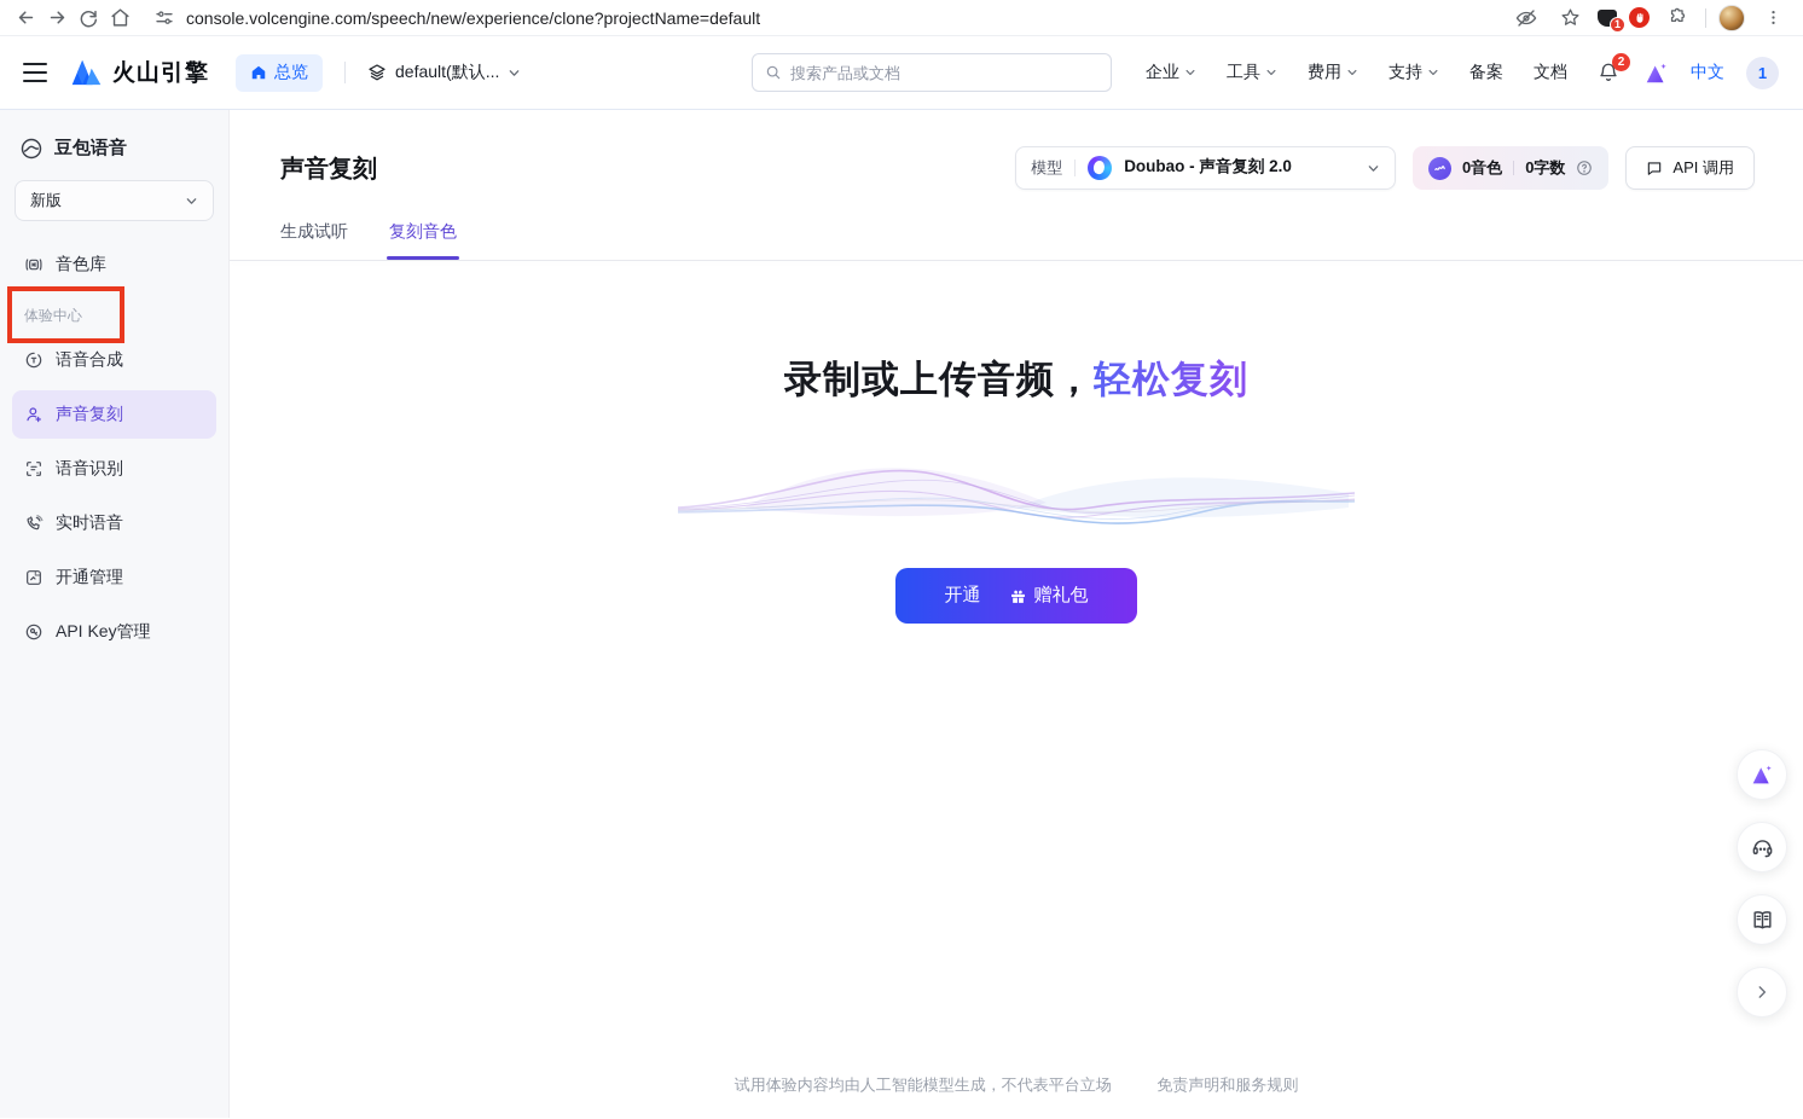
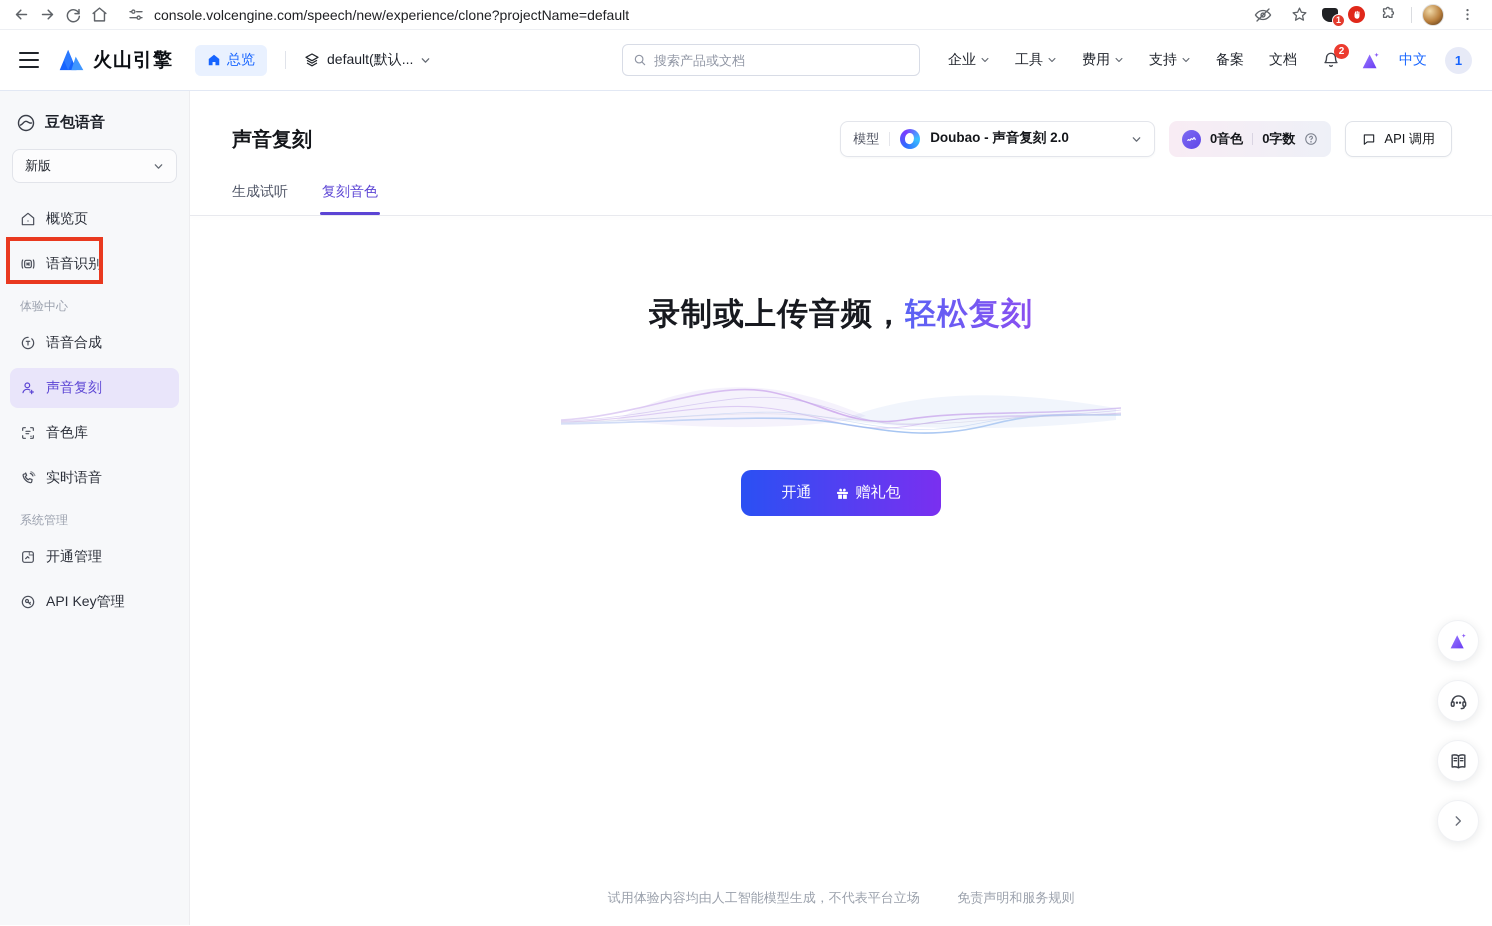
  console.volcengine.com/speech/new/experience/clone?projectName=default
  1
  火山引擎
  总览
  default(默认...
  搜索产品或文档
  企业
  工具
  费用
  支持
  备案
  文档
  2
  中文
  1
  豆包语音
  新版
+ 概览页
- 音色库
+ 语音识别
  体验中心
  语音合成
  声音复刻
- 语音识别
+ 音色库
  实时语音
+ 系统管理
  开通管理
  API Key管理
  声音复刻
  模型
  Doubao - 声音复刻 2.0
  0音色
  0字数
  API 调用
  生成试听
  复刻音色
  录制或上传音频，轻松复刻
  开通
  赠礼包
  试用体验内容均由人工智能模型生成，不代表平台立场 免责声明和服务规则
